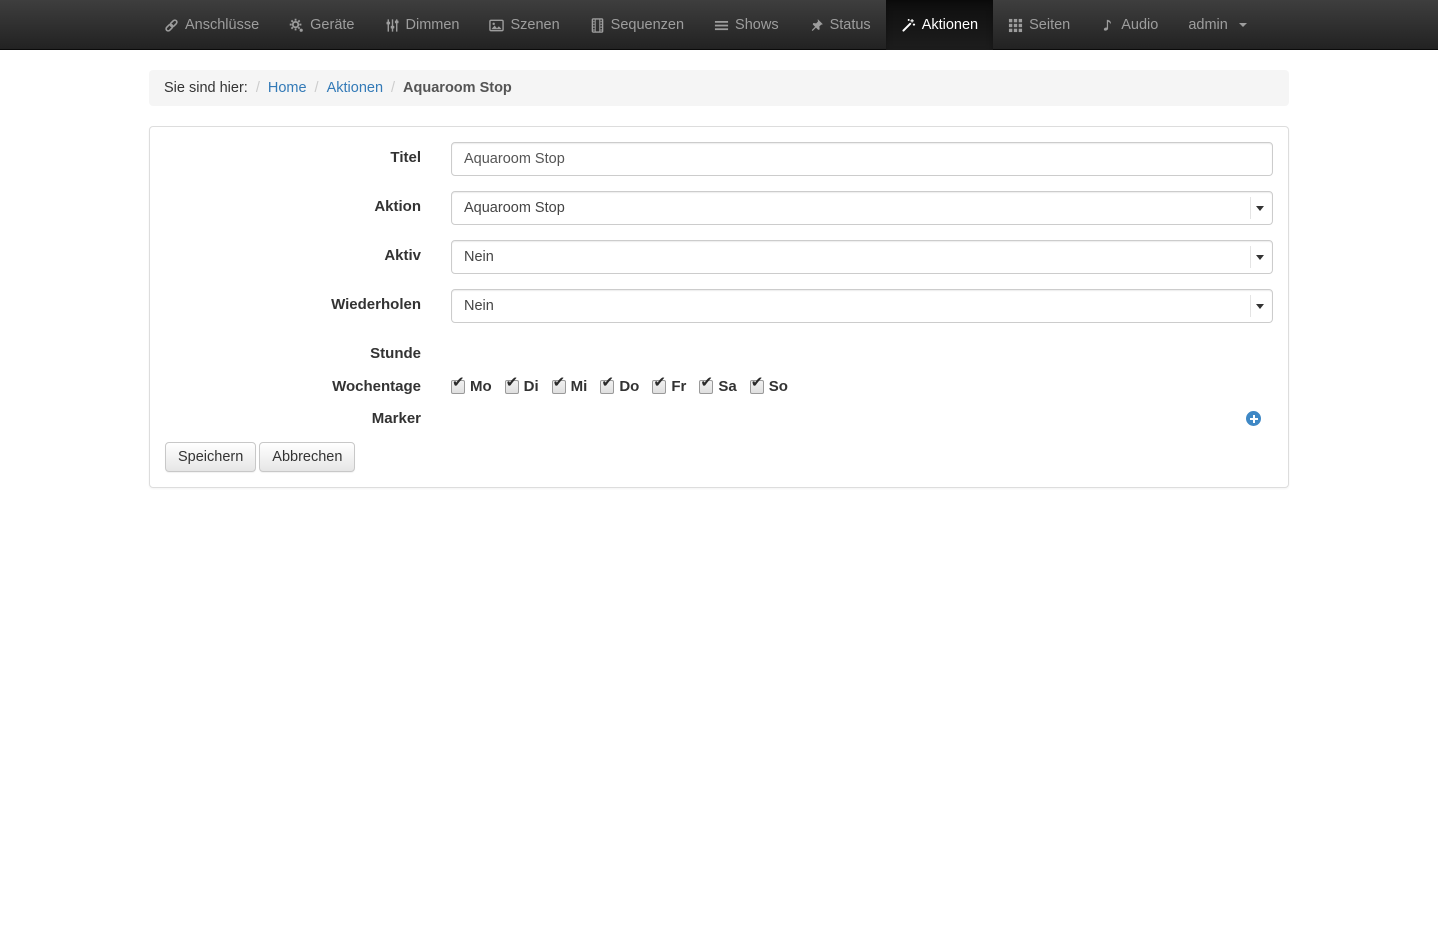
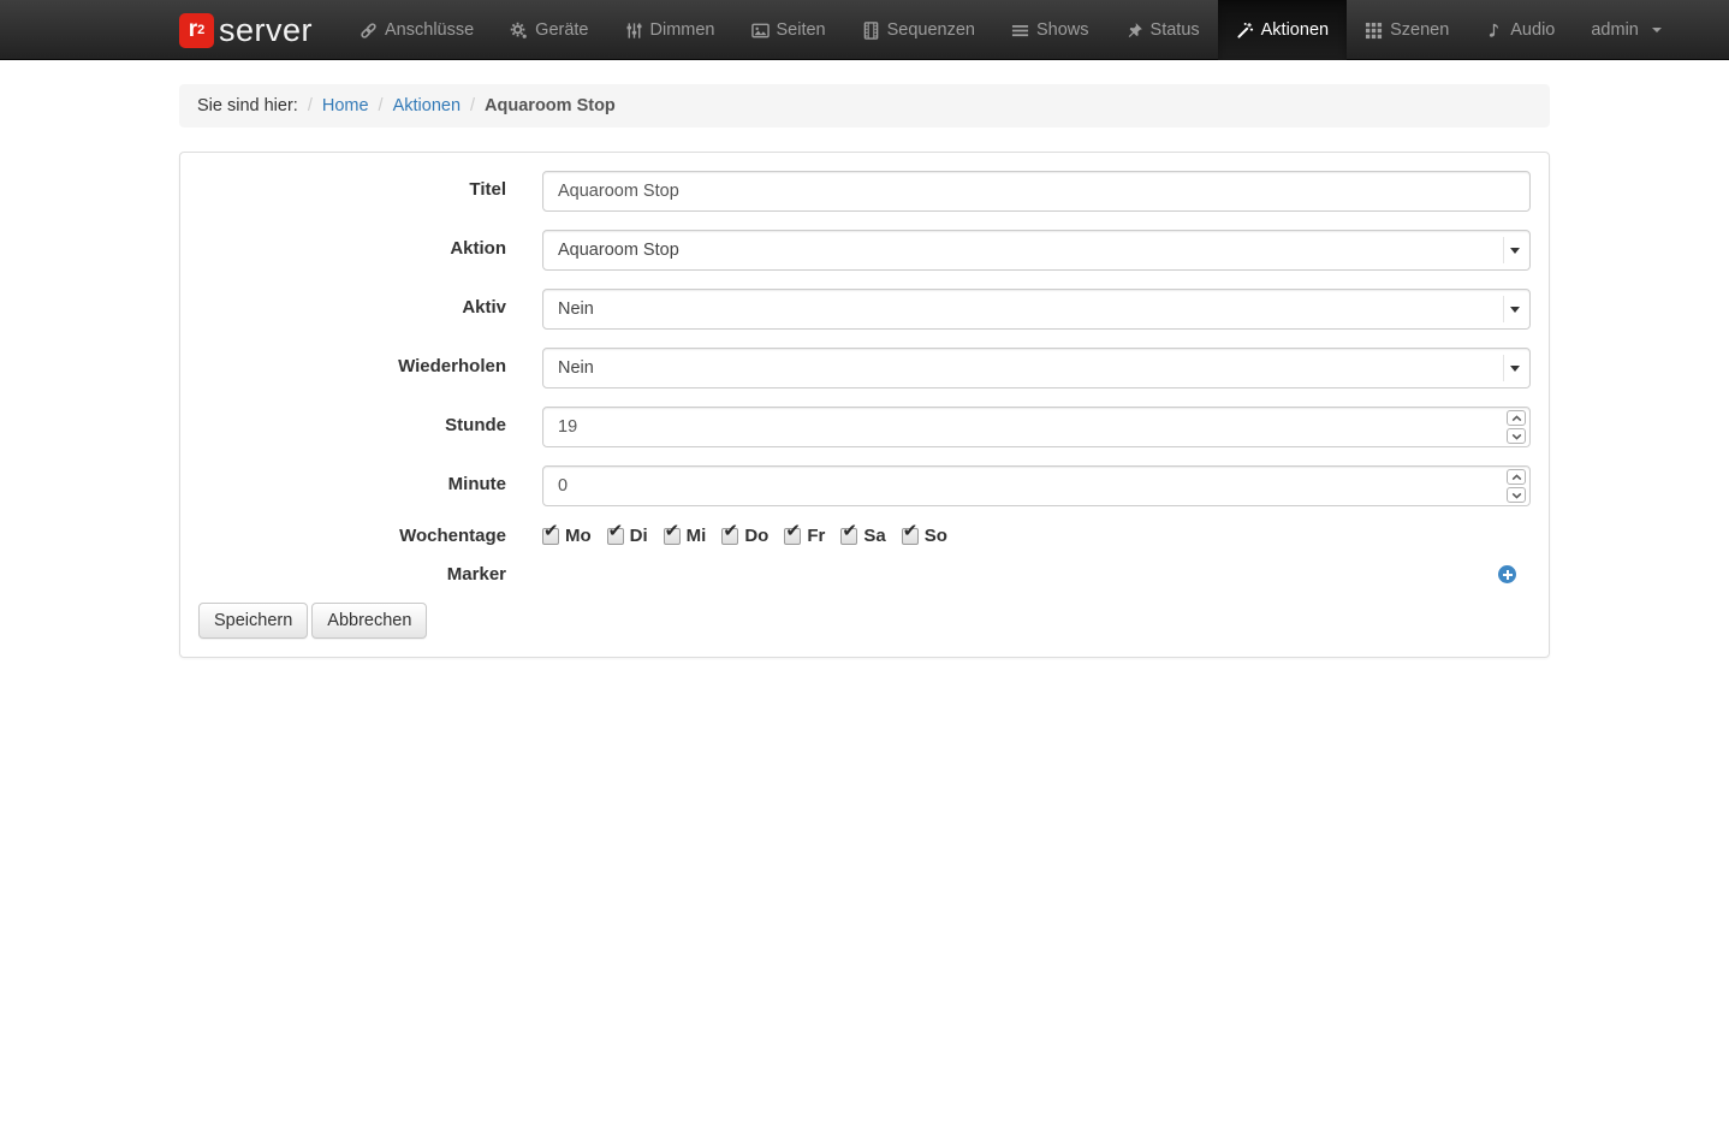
+ r
+ 2
+ server
  Anschlüsse
  Geräte
  Dimmen
- Szenen
+ Seiten
  Sequenzen
  Shows
  Status
  Aktionen
- Seiten
+ Szenen
  Audio
  admin
  Sie sind hier:
  /
  Home
  /
  Aktionen
  /
  Aquaroom Stop
  Titel
  Aquaroom Stop
  Aktion
  Aquaroom Stop
  Aktiv
  Nein
  Wiederholen
  Nein
  Stunde
+ 19
+ Minute
+ 0
  Wochentage
  ✔
  Mo
  ✔
  Di
  ✔
  Mi
  ✔
  Do
  ✔
  Fr
  ✔
  Sa
  ✔
  So
  Marker
  Speichern
  Abbrechen
